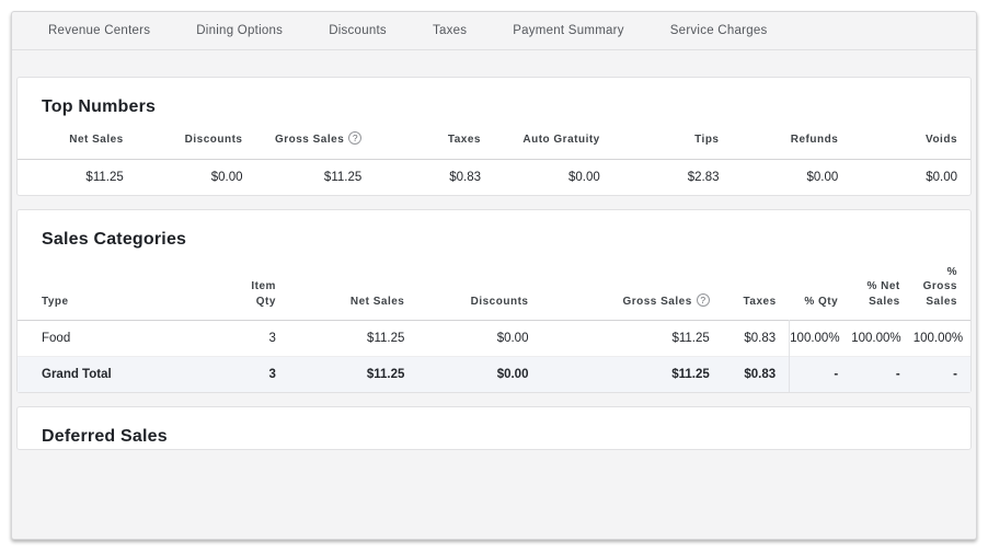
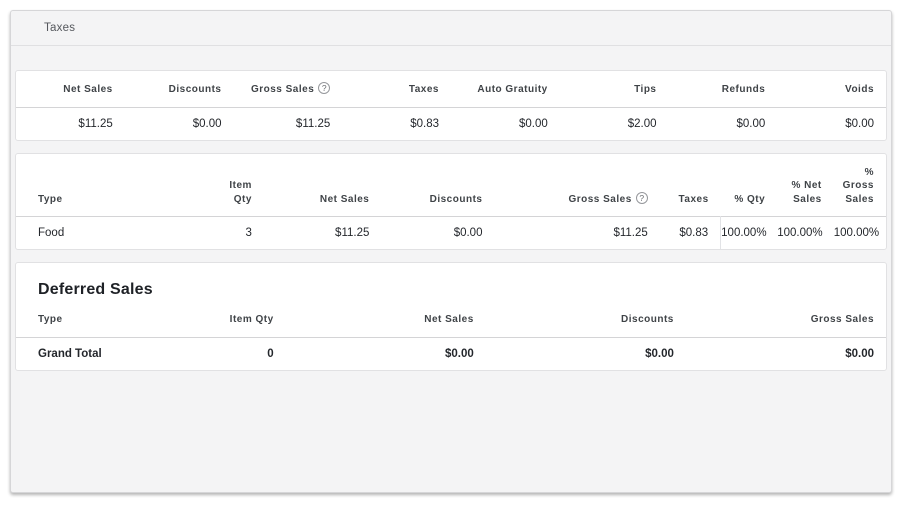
- Revenue Centers
- Dining Options
- Discounts
  Taxes
- Payment Summary
- Service Charges
- Top Numbers
  Net Sales	Discounts	Gross Sales ?	Taxes	Auto Gratuity	Tips	Refunds	Voids
- $11.25	$0.00	$11.25	$0.83	$0.00	$2.83	$0.00	$0.00
+ $11.25	$0.00	$11.25	$0.83	$0.00	$2.00	$0.00	$0.00
- Sales Categories
  Type	Item Qty	Net Sales	Discounts	Gross Sales ?	Taxes	% Qty	% Net Sales	% Gross Sales
  Food	3	$11.25	$0.00	$11.25	$0.83	100.00%	100.00%	100.00%
- Grand Total	3	$11.25	$0.00	$11.25	$0.83	-	-	-
  Deferred Sales
+ Type	Item Qty	Net Sales	Discounts	Gross Sales
+ Grand Total	0	$0.00	$0.00	$0.00
